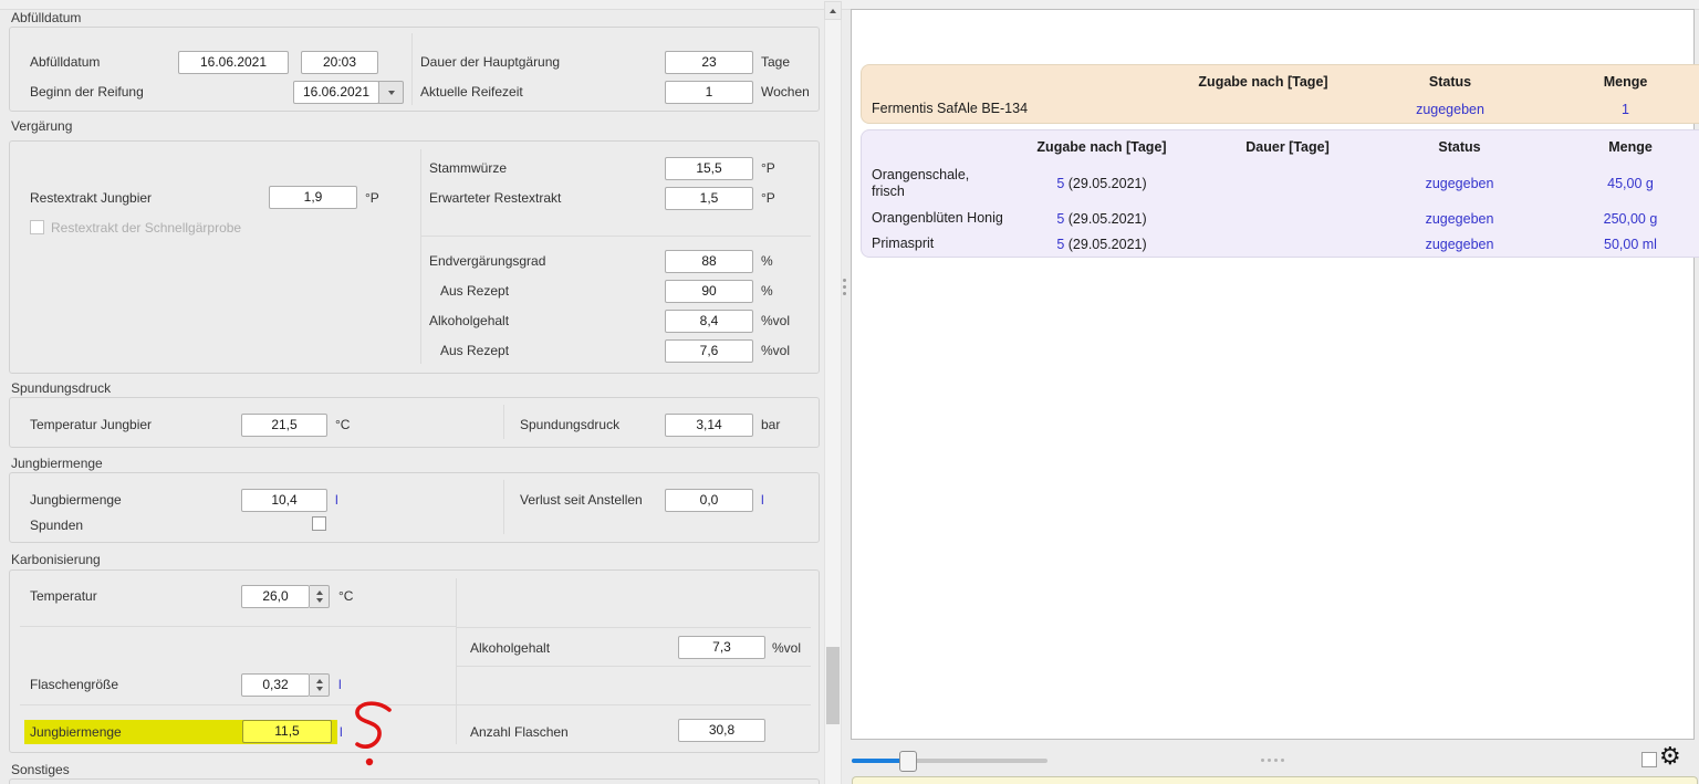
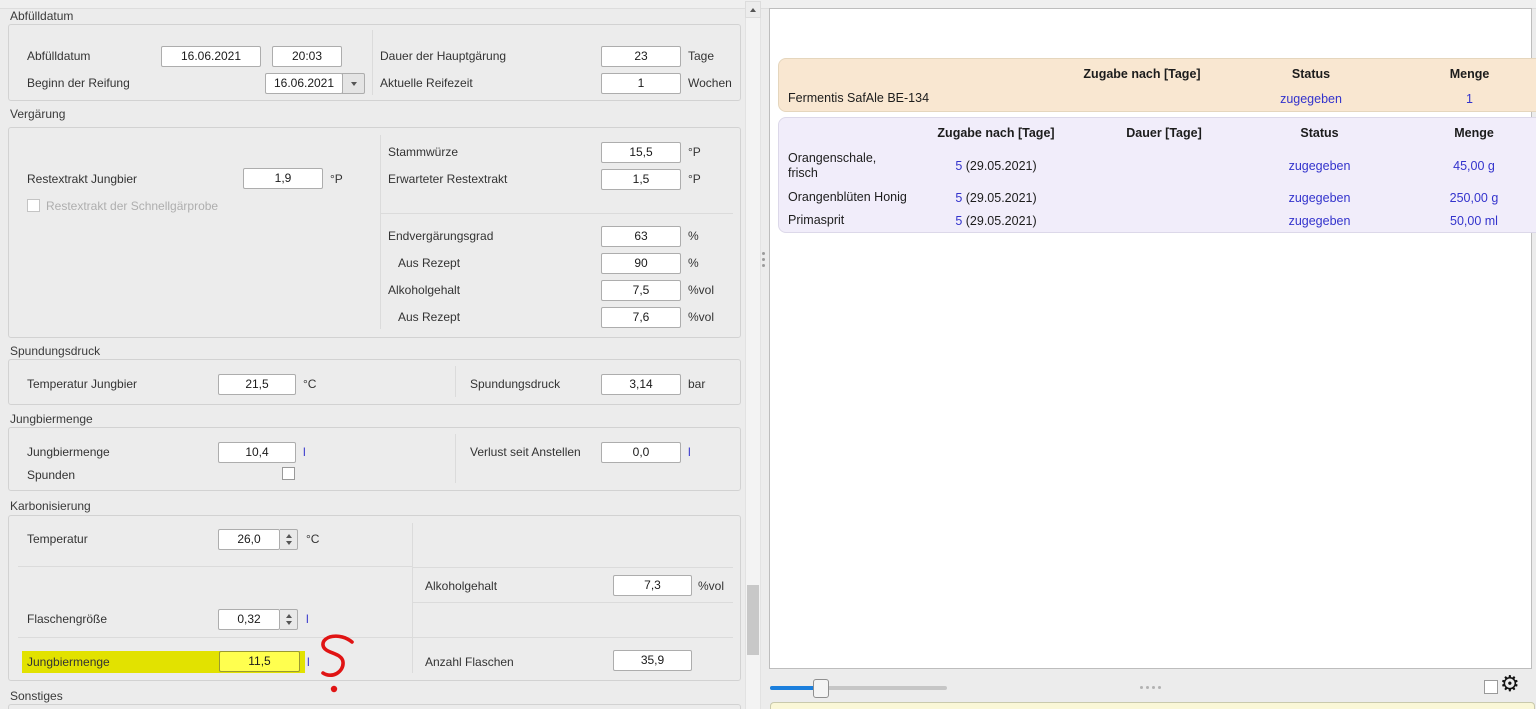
  Abfülldatum
  Abfülldatum
  16.06.2021
  20:03
  Dauer der Hauptgärung
  23
  Tage
  Beginn der Reifung
  16.06.2021
  Aktuelle Reifezeit
  1
  Wochen
  Vergärung
  Stammwürze
  15,5
  °P
  Restextrakt Jungbier
  1,9
  °P
  Erwarteter Restextrakt
  1,5
  °P
  Restextrakt der Schnellgärprobe
  Endvergärungsgrad
- 88
+ 63
  %
  Aus Rezept
  90
  %
  Alkoholgehalt
- 8,4
+ 7,5
  %vol
  Aus Rezept
  7,6
  %vol
  Spundungsdruck
  Temperatur Jungbier
  21,5
  °C
  Spundungsdruck
  3,14
  bar
  Jungbiermenge
  Jungbiermenge
  10,4
  l
  Verlust seit Anstellen
  0,0
  l
  Spunden
  Karbonisierung
  Temperatur
  26,0
  °C
  Alkoholgehalt
  7,3
  %vol
  Flaschengröße
  0,32
  l
  Jungbiermenge
  11,5
  l
  Anzahl Flaschen
- 30,8
+ 35,9
  Sonstiges
  	Zugabe nach [Tage]	Status	Menge
  Fermentis SafAle BE-134		zugegeben	1
  	Zugabe nach [Tage]	Dauer [Tage]	Status	Menge
  Orangenschale, frisch	5 (29.05.2021)		zugegeben	45,00 g
  Orangenblüten Honig	5 (29.05.2021)		zugegeben	250,00 g
  Primasprit	5 (29.05.2021)		zugegeben	50,00 ml
  ⚙
